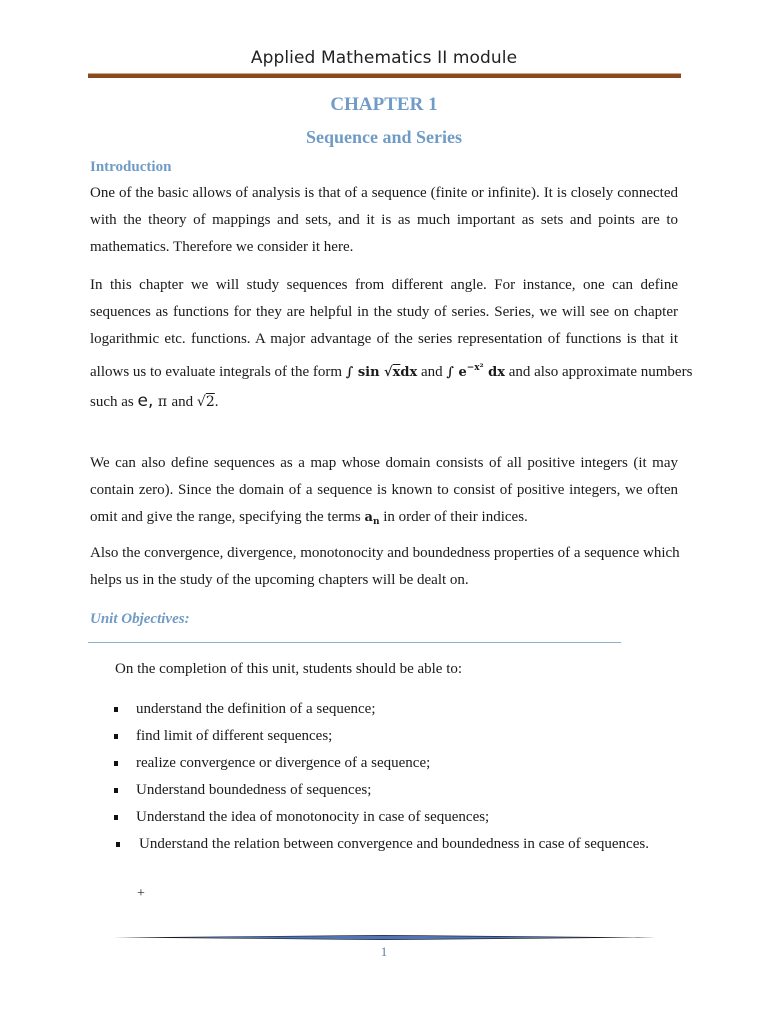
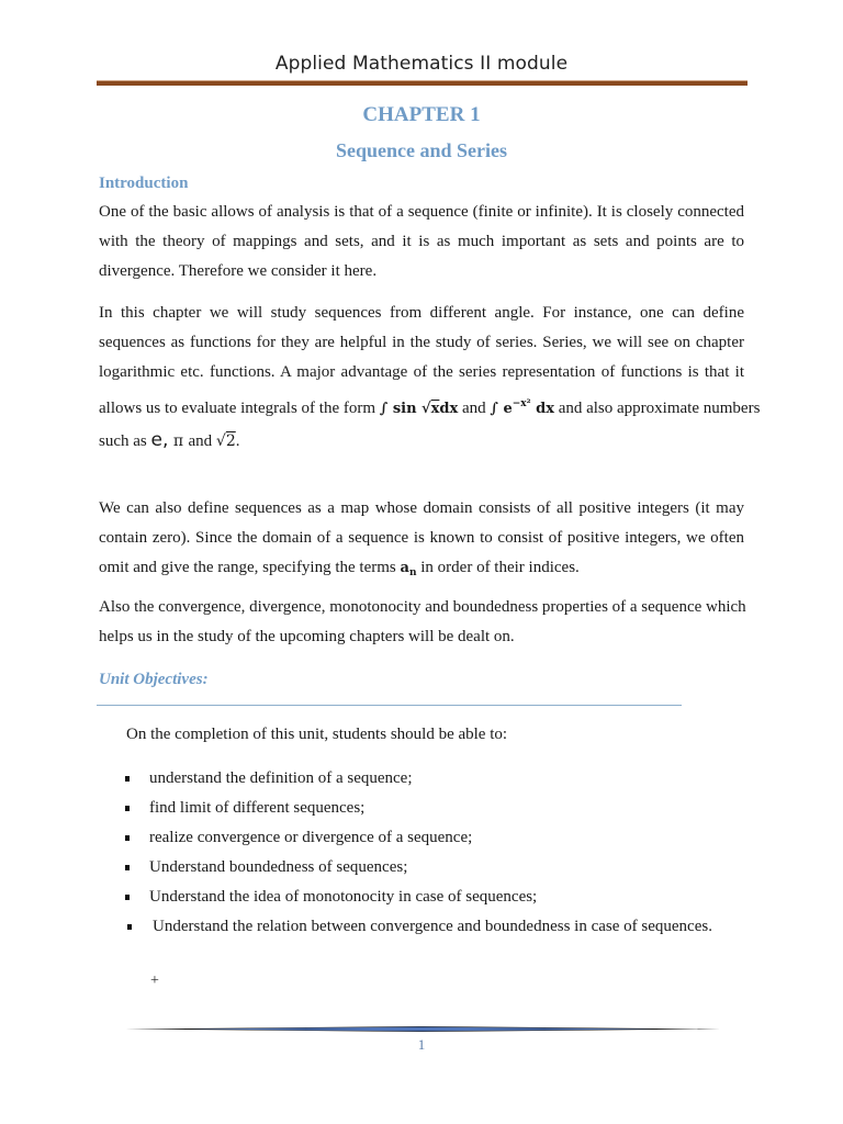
  Applied Mathematics II module
  CHAPTER 1
  Sequence and Series
  Introduction
  One of the basic allows of analysis is that of a sequence (finite or infinite). It is closely connected
  with the theory of mappings and sets, and it is as much important as sets and points are to
- mathematics. Therefore we consider it here.
+ divergence. Therefore we consider it here.
  In this chapter we will study sequences from different angle. For instance, one can define
  sequences as functions for they are helpful in the study of series. Series, we will see on chapter
  logarithmic etc. functions. A major advantage of the series representation of functions is that it
  allows us to evaluate integrals of the form ∫ sin √xdx and ∫ e−x² dx and also approximate numbers
  such as e, π and √2.
  We can also define sequences as a map whose domain consists of all positive integers (it may
  contain zero). Since the domain of a sequence is known to consist of positive integers, we often
  omit and give the range, specifying the terms an in order of their indices.
  Also the convergence, divergence, monotonocity and boundedness properties of a sequence which
  helps us in the study of the upcoming chapters will be dealt on.
  Unit Objectives:
  On the completion of this unit, students should be able to:
  understand the definition of a sequence;
  find limit of different sequences;
  realize convergence or divergence of a sequence;
  Understand boundedness of sequences;
  Understand the idea of monotonocity in case of sequences;
  Understand the relation between convergence and boundedness in case of sequences.
  +
  1
